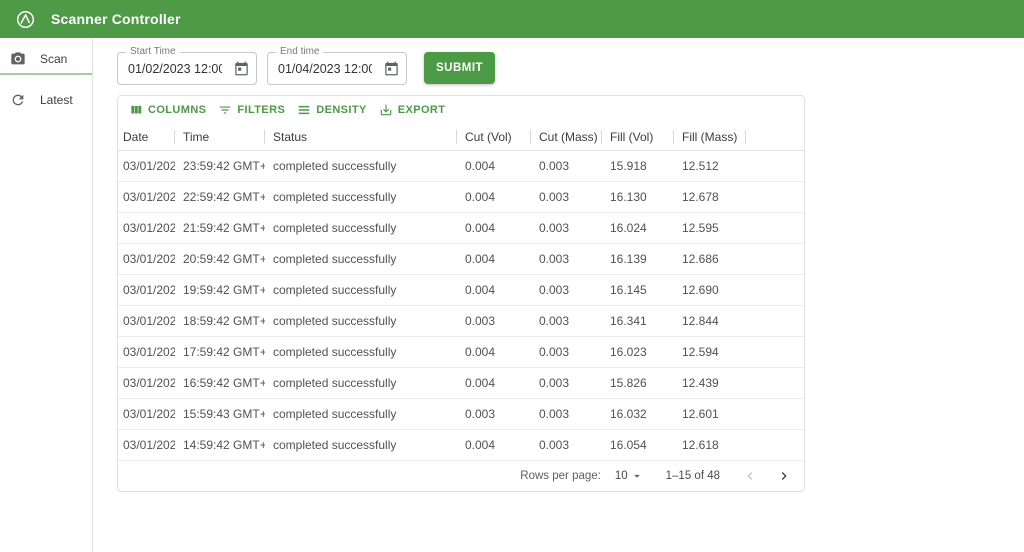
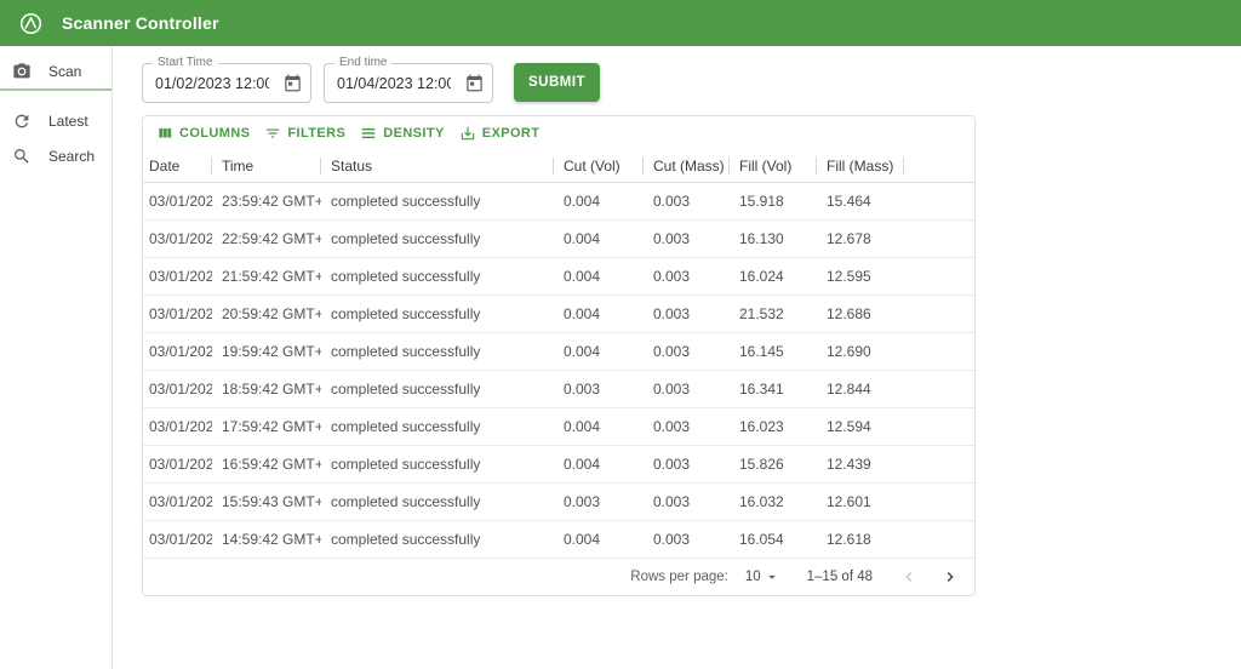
  Scanner Controller
  Scan
  Latest
+ Search
  Start Time
  01/02/2023 12:00
  End time
  01/04/2023 12:00
  SUBMIT
  COLUMNS
  FILTERS
  DENSITY
  EXPORT
  Date
  Time
  Status
  Cut (Vol)
  Cut (Mass)
  Fill (Vol)
  Fill (Mass)
  03/01/202
  23:59:42 GMT+
  completed successfully
  0.004
  0.003
  15.918
- 12.512
+ 15.464
  03/01/202
  22:59:42 GMT+
  completed successfully
  0.004
  0.003
  16.130
  12.678
  03/01/202
  21:59:42 GMT+
  completed successfully
  0.004
  0.003
  16.024
  12.595
  03/01/202
  20:59:42 GMT+
  completed successfully
  0.004
  0.003
- 16.139
+ 21.532
  12.686
  03/01/202
  19:59:42 GMT+
  completed successfully
  0.004
  0.003
  16.145
  12.690
  03/01/202
  18:59:42 GMT+
  completed successfully
  0.003
  0.003
  16.341
  12.844
  03/01/202
  17:59:42 GMT+
  completed successfully
  0.004
  0.003
  16.023
  12.594
  03/01/202
  16:59:42 GMT+
  completed successfully
  0.004
  0.003
  15.826
  12.439
  03/01/202
  15:59:43 GMT+
  completed successfully
  0.003
  0.003
  16.032
  12.601
  03/01/202
  14:59:42 GMT+
  completed successfully
  0.004
  0.003
  16.054
  12.618
  Rows per page:
  10
  1–15 of 48
